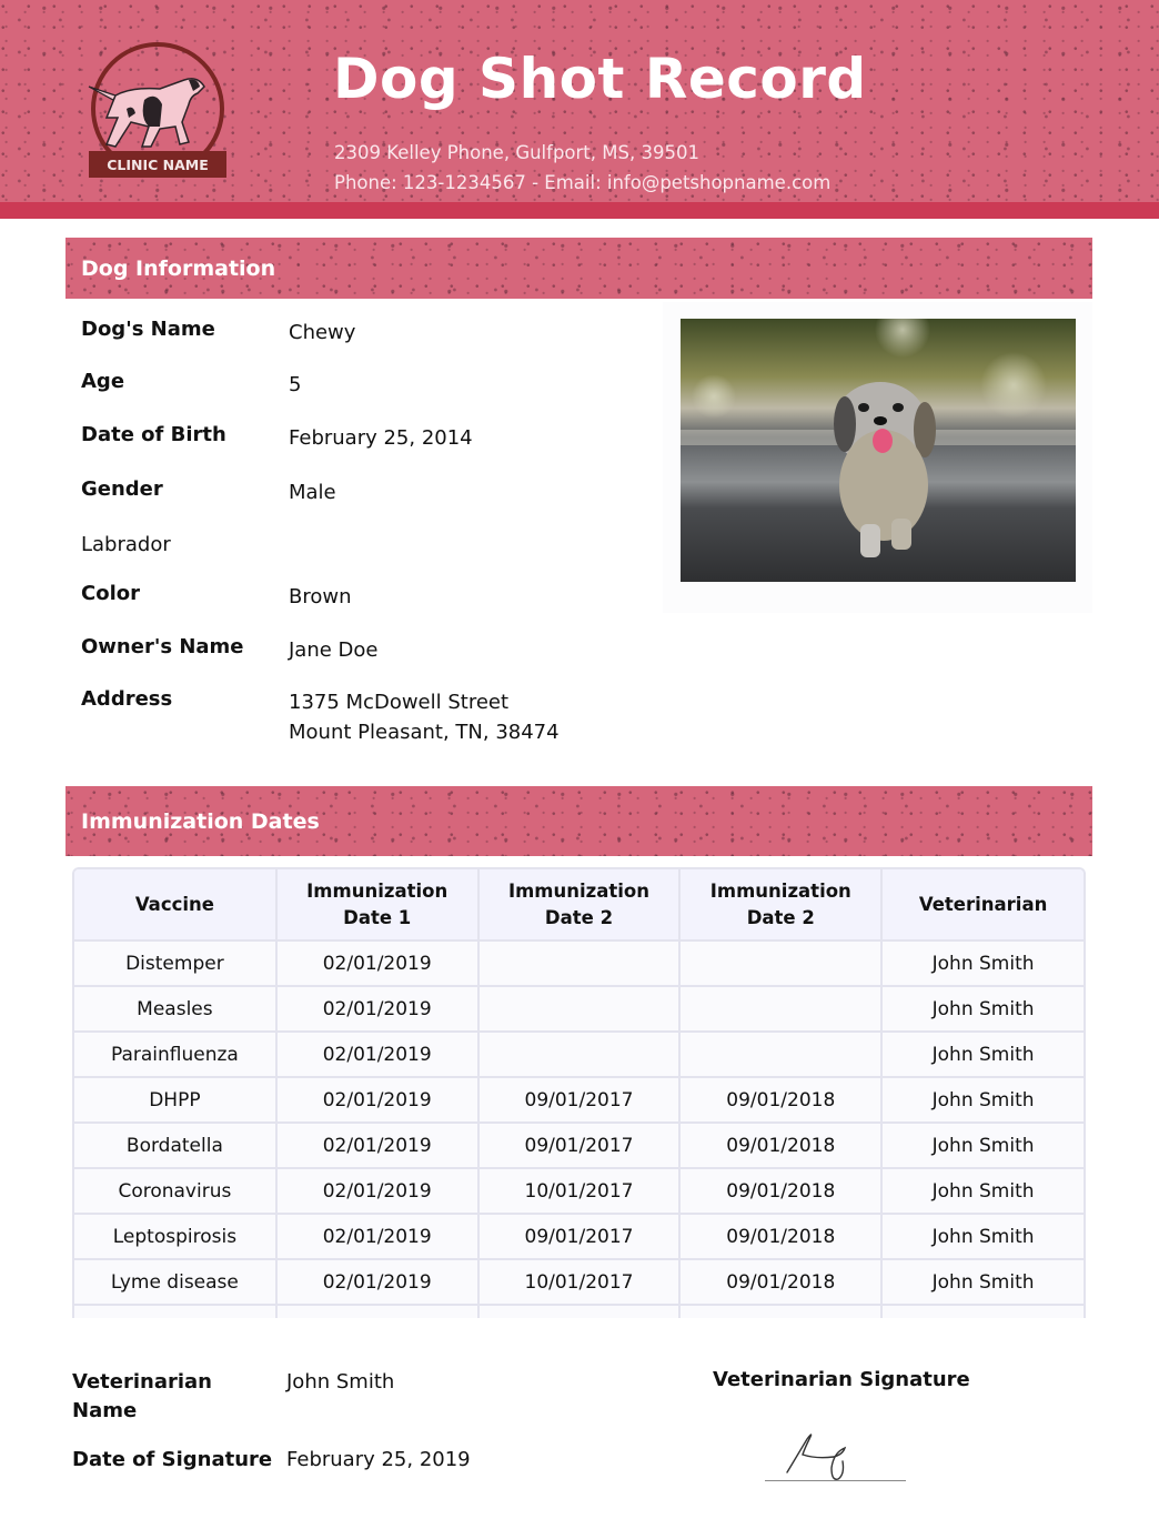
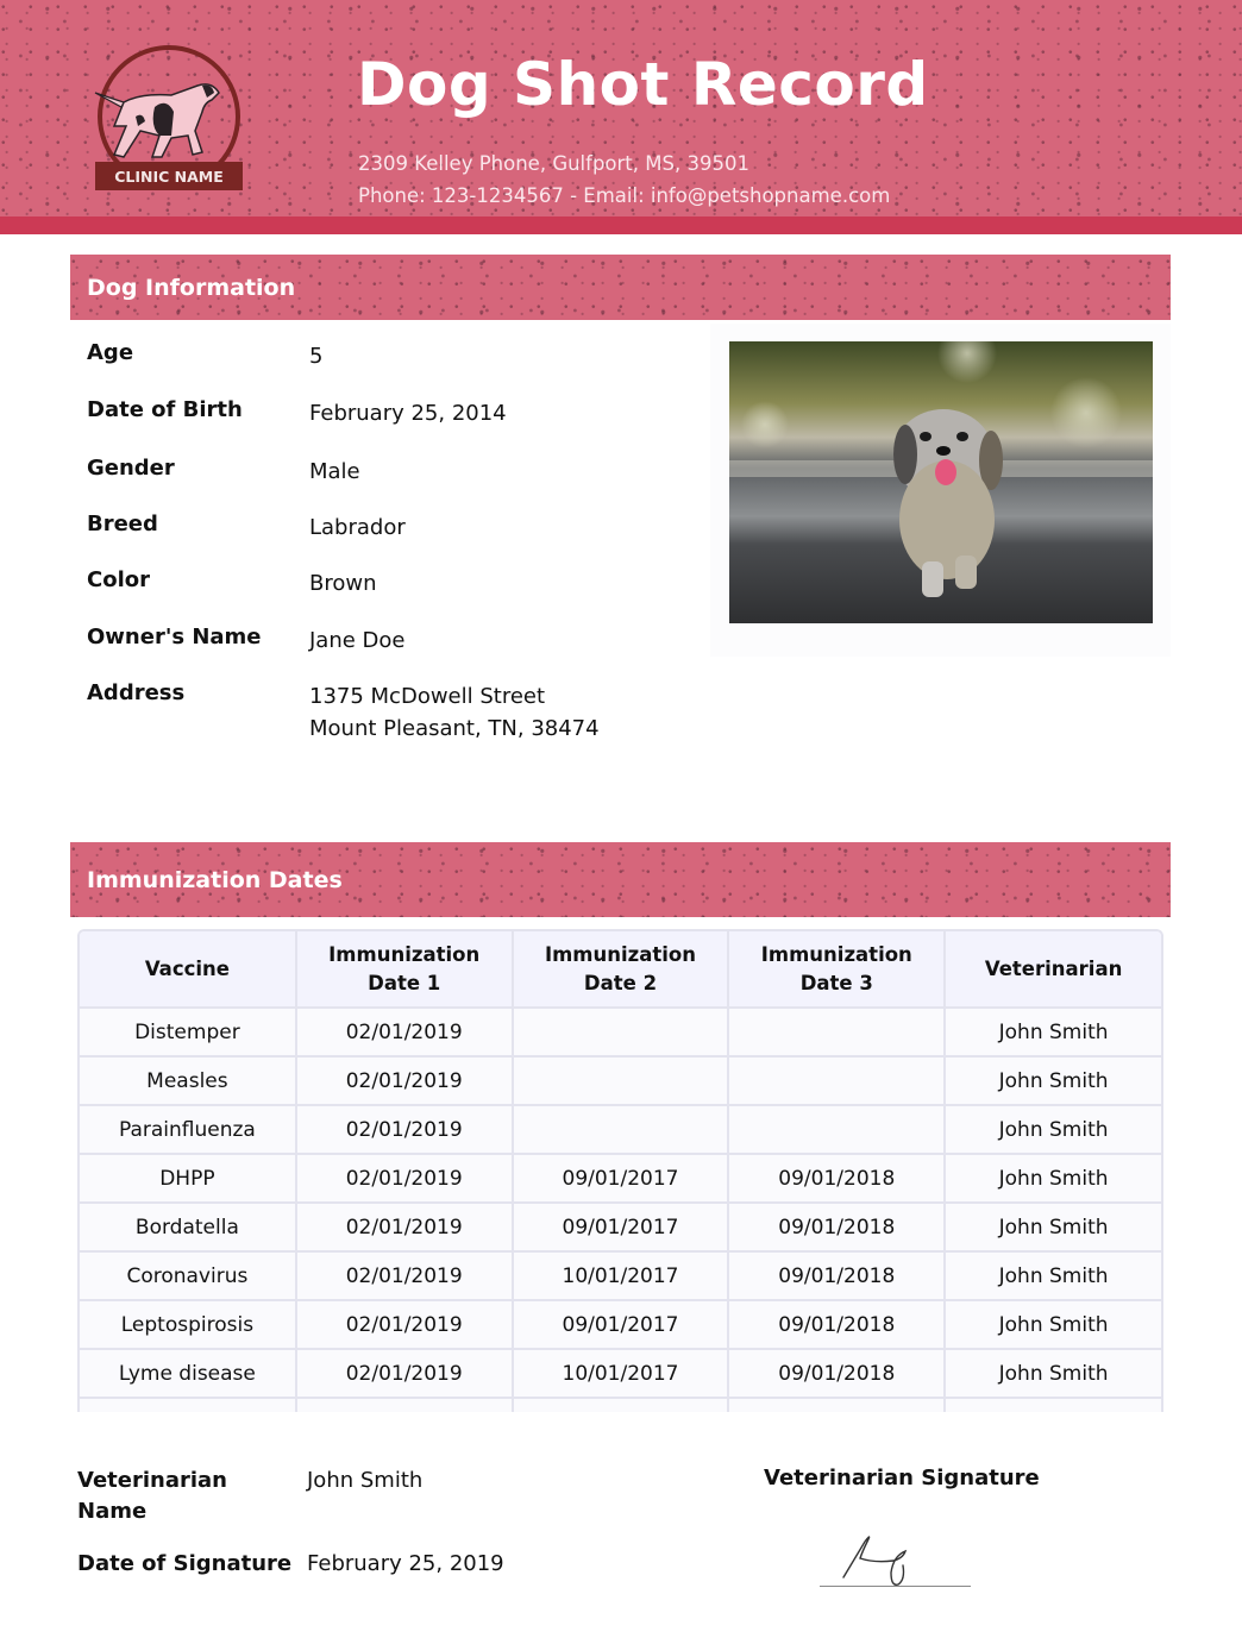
  CLINIC NAME
  Dog Shot Record
  2309 Kelley Phone, Gulfport, MS, 39501
  Phone: 123-1234567 - Email: info@petshopname.com
  Dog Information
- Dog's Name
- Chewy
  Age
  5
  Date of Birth
  February 25, 2014
  Gender
  Male
+ Breed
  Labrador
  Color
  Brown
  Owner's Name
  Jane Doe
  Address
  1375 McDowell Street
  Mount Pleasant, TN, 38474
  Immunization Dates
- Vaccine	ImmunizationDate 1	ImmunizationDate 2	ImmunizationDate 2	Veterinarian
+ Vaccine	ImmunizationDate 1	ImmunizationDate 2	ImmunizationDate 3	Veterinarian
  Distemper	02/01/2019			John Smith
  Measles	02/01/2019			John Smith
  Parainfluenza	02/01/2019			John Smith
  DHPP	02/01/2019	09/01/2017	09/01/2018	John Smith
  Bordatella	02/01/2019	09/01/2017	09/01/2018	John Smith
  Coronavirus	02/01/2019	10/01/2017	09/01/2018	John Smith
  Leptospirosis	02/01/2019	09/01/2017	09/01/2018	John Smith
  Lyme disease	02/01/2019	10/01/2017	09/01/2018	John Smith
  Veterinarian
  Name
  John Smith
  Date of Signature
  February 25, 2019
  Veterinarian Signature
